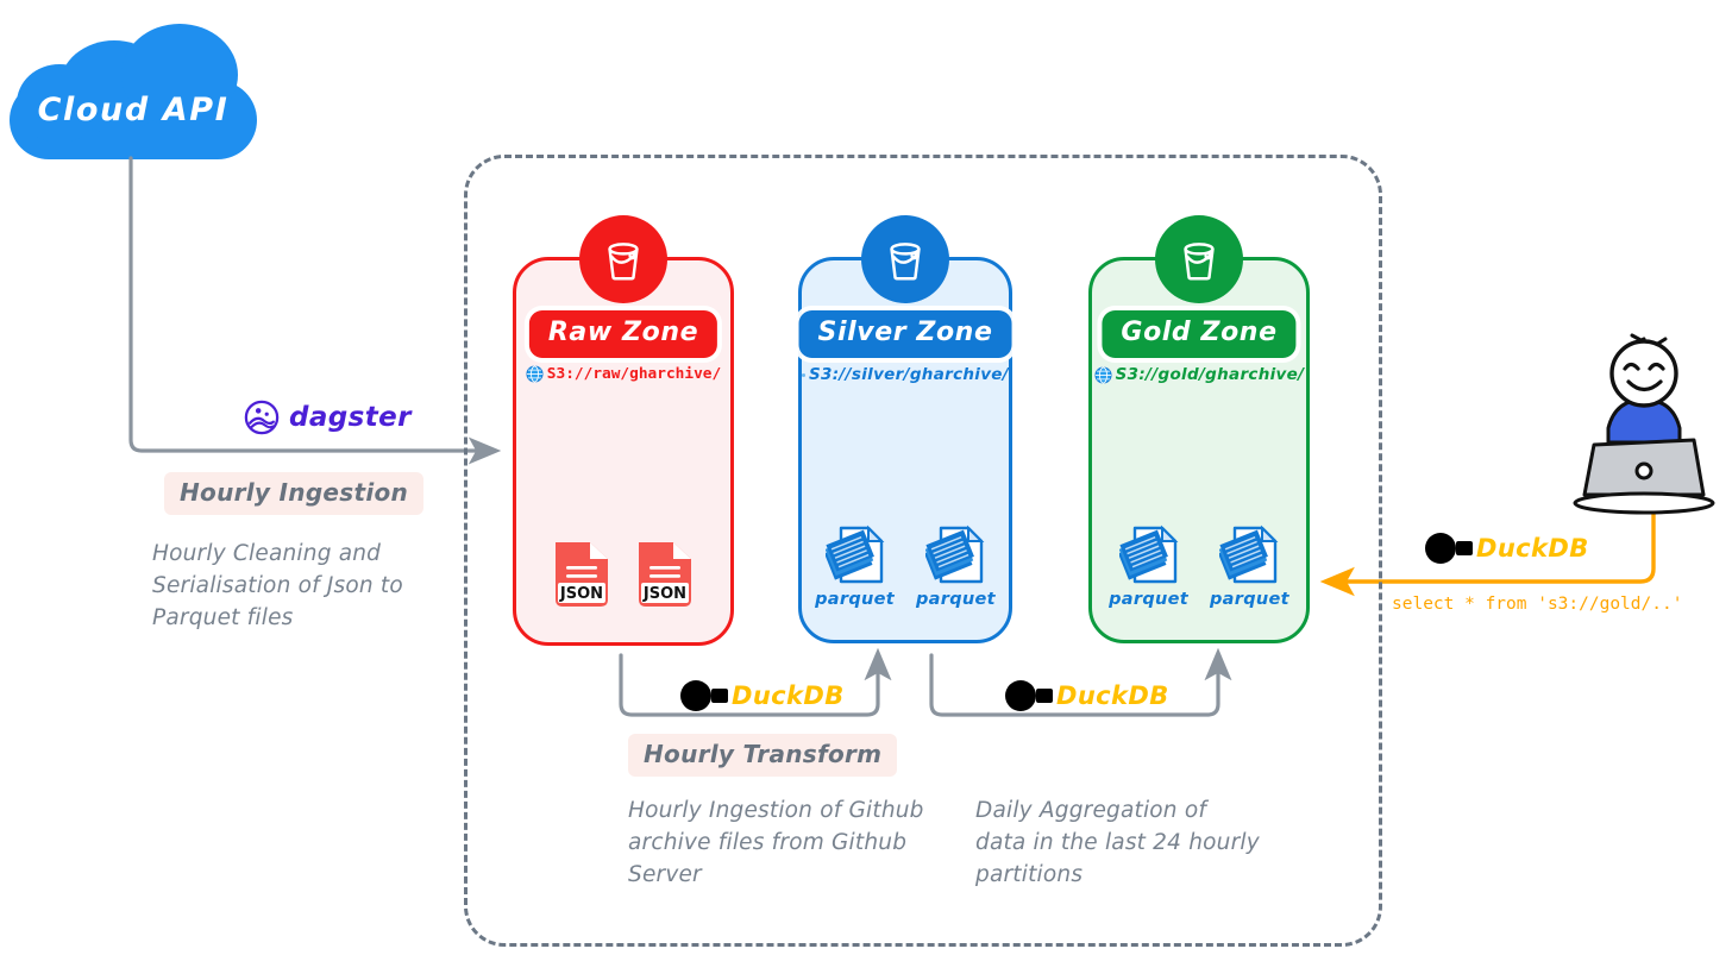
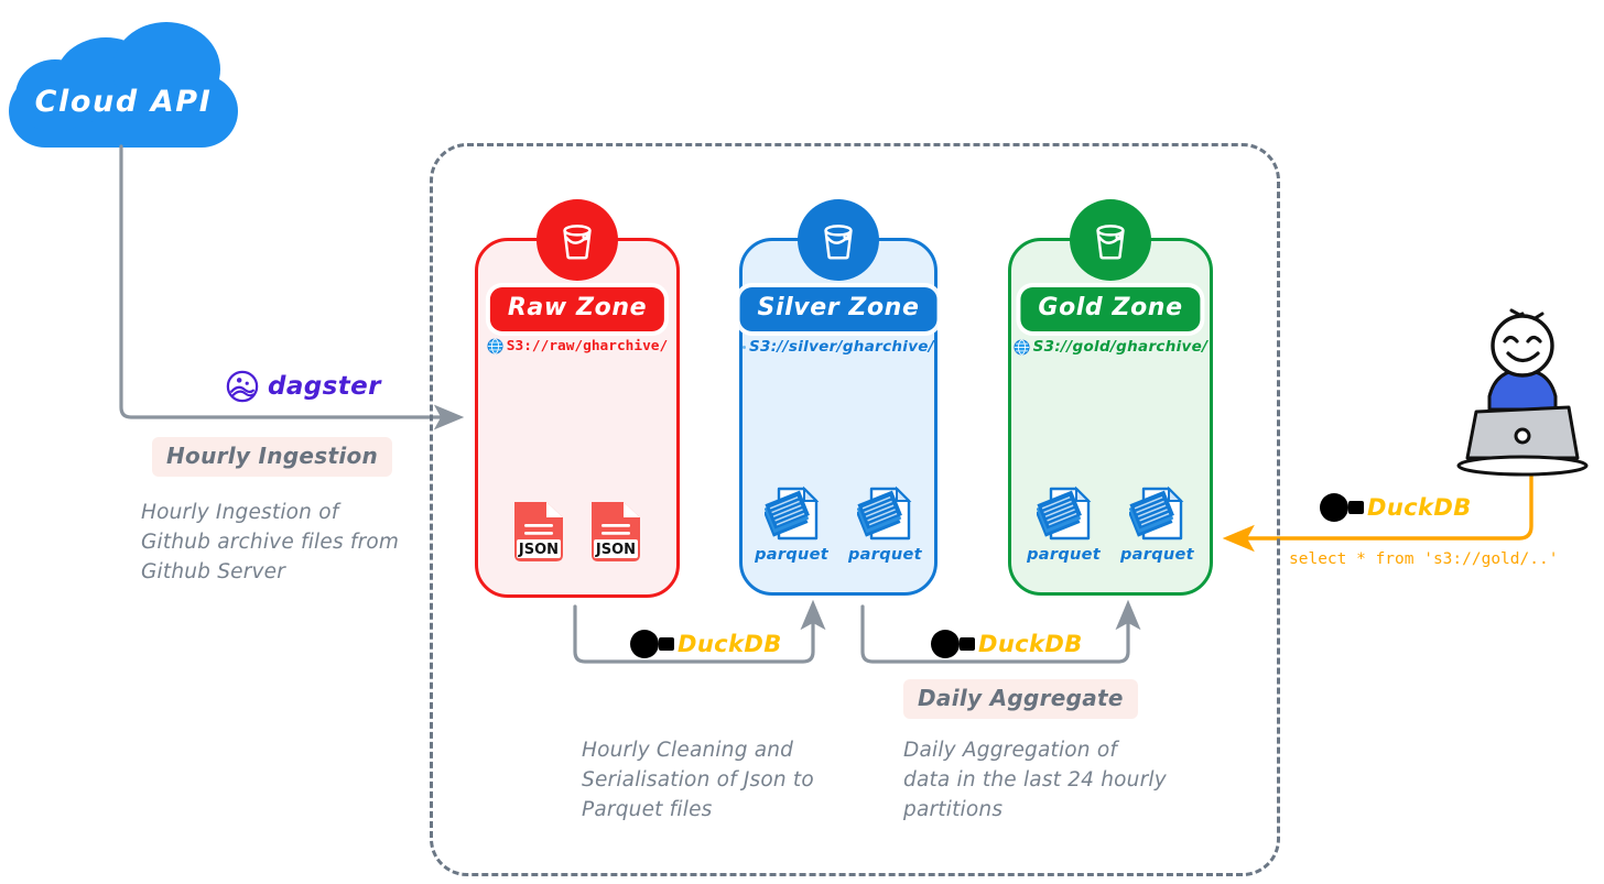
  Cloud API
  dagster
  Hourly Ingestion
- Hourly Cleaning and Serialisation of Json to Parquet files
+ Hourly Ingestion of Github archive files from Github Server
  Raw Zone
  S3://raw/gharchive/
  JSON
  JSON
  Silver Zone
  S3://silver/gharchive/
  parquet
  parquet
  Gold Zone
  S3://gold/gharchive/
  parquet
  parquet
  DuckDB
  DuckDB
  DuckDB
- Hourly Transform
- Hourly Ingestion of Github archive files from Github Server
+ Hourly Cleaning and Serialisation of Json to Parquet files
+ Daily Aggregate
  Daily Aggregation of data in the last 24 hourly partitions
  select * from 's3://gold/..'
